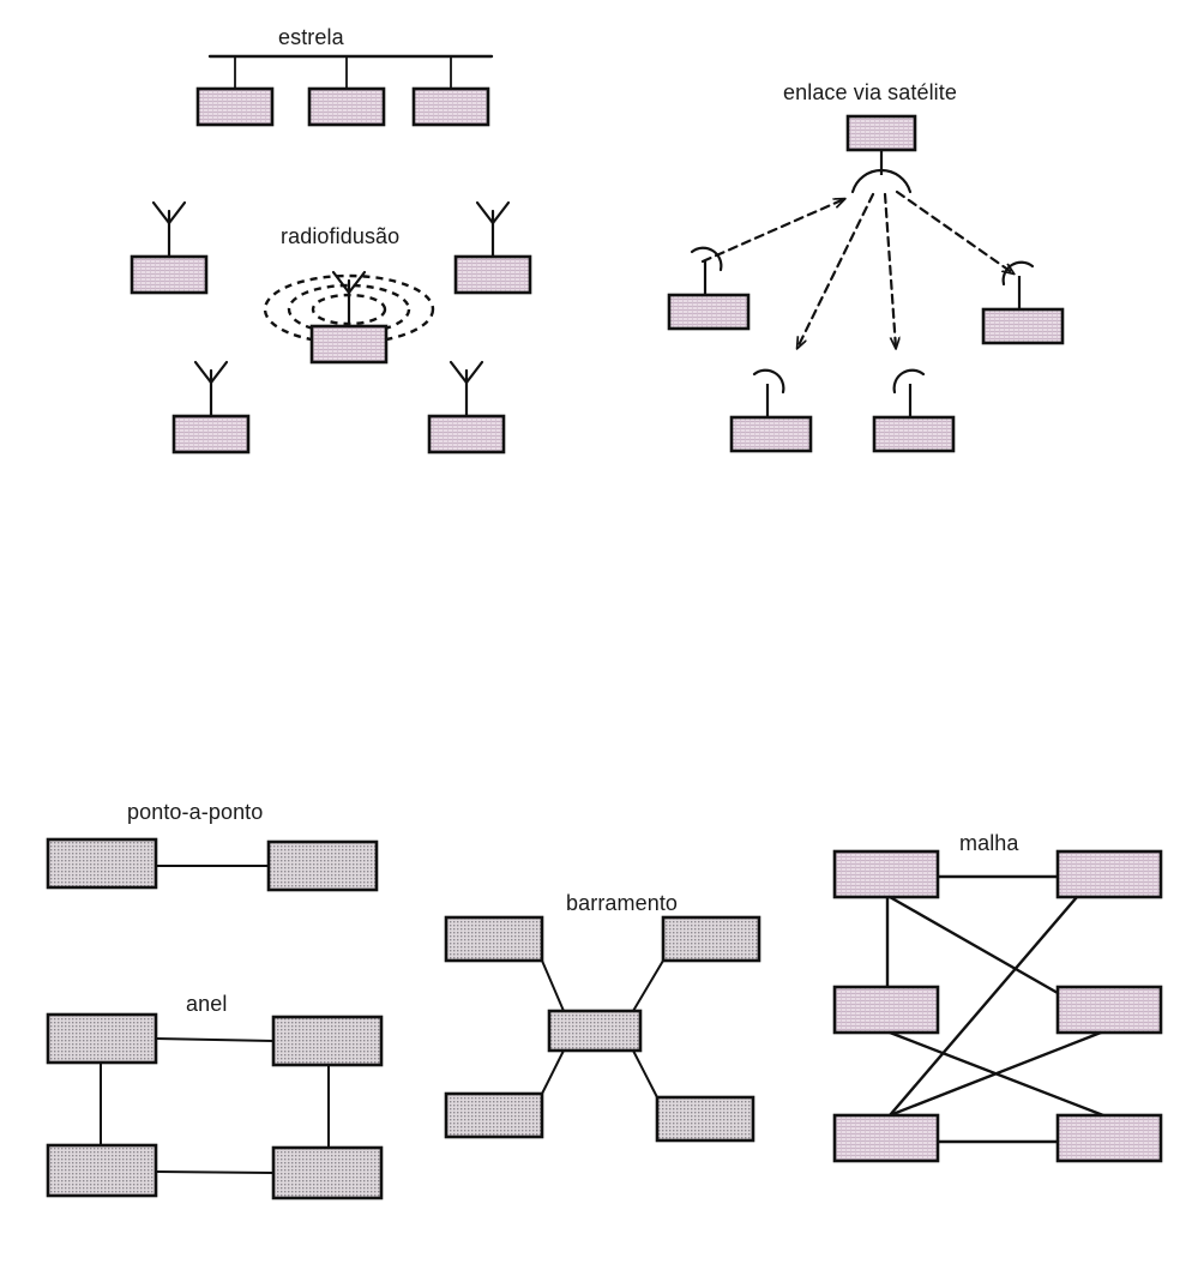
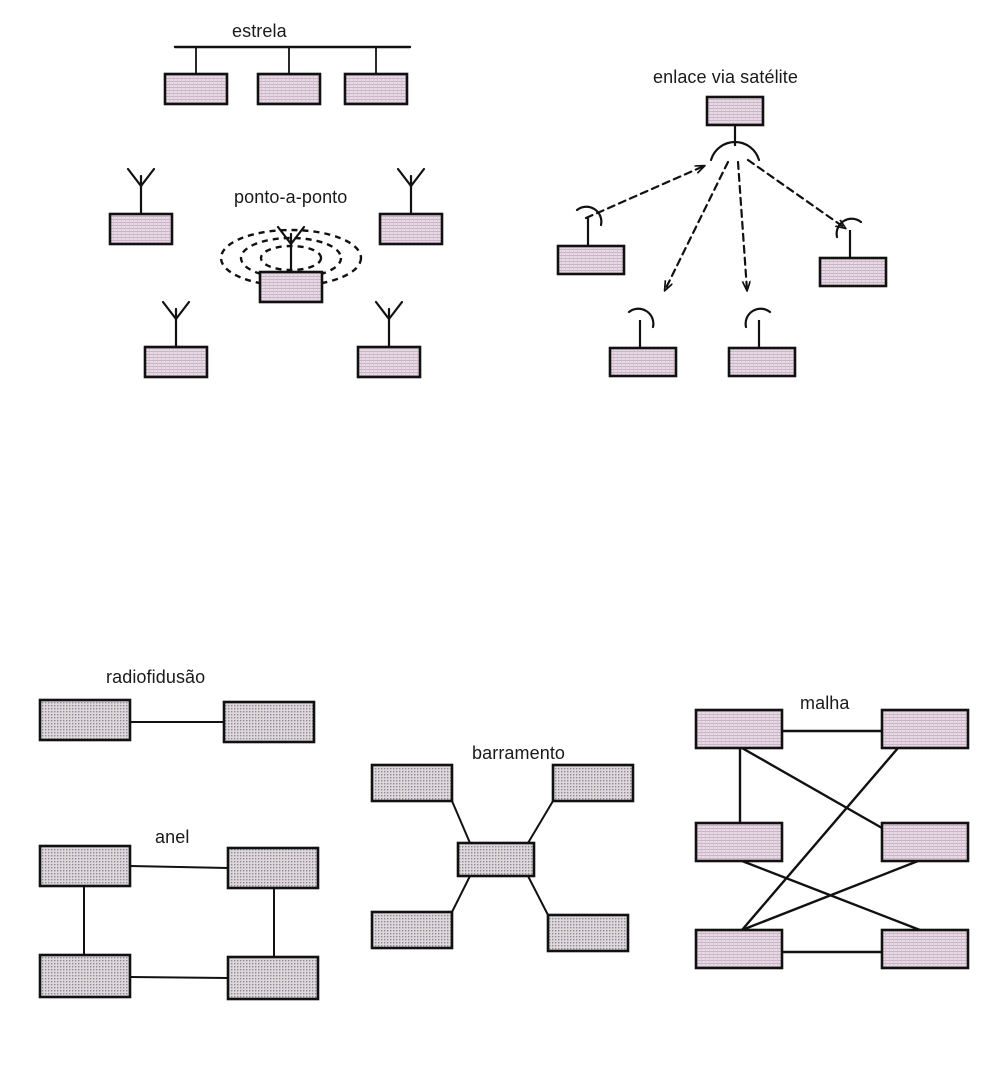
  estrela
- radiofidusão
+ ponto-a-ponto
  enlace via satélite
- ponto-a-ponto
+ radiofidusão
  anel
  barramento
  malha
